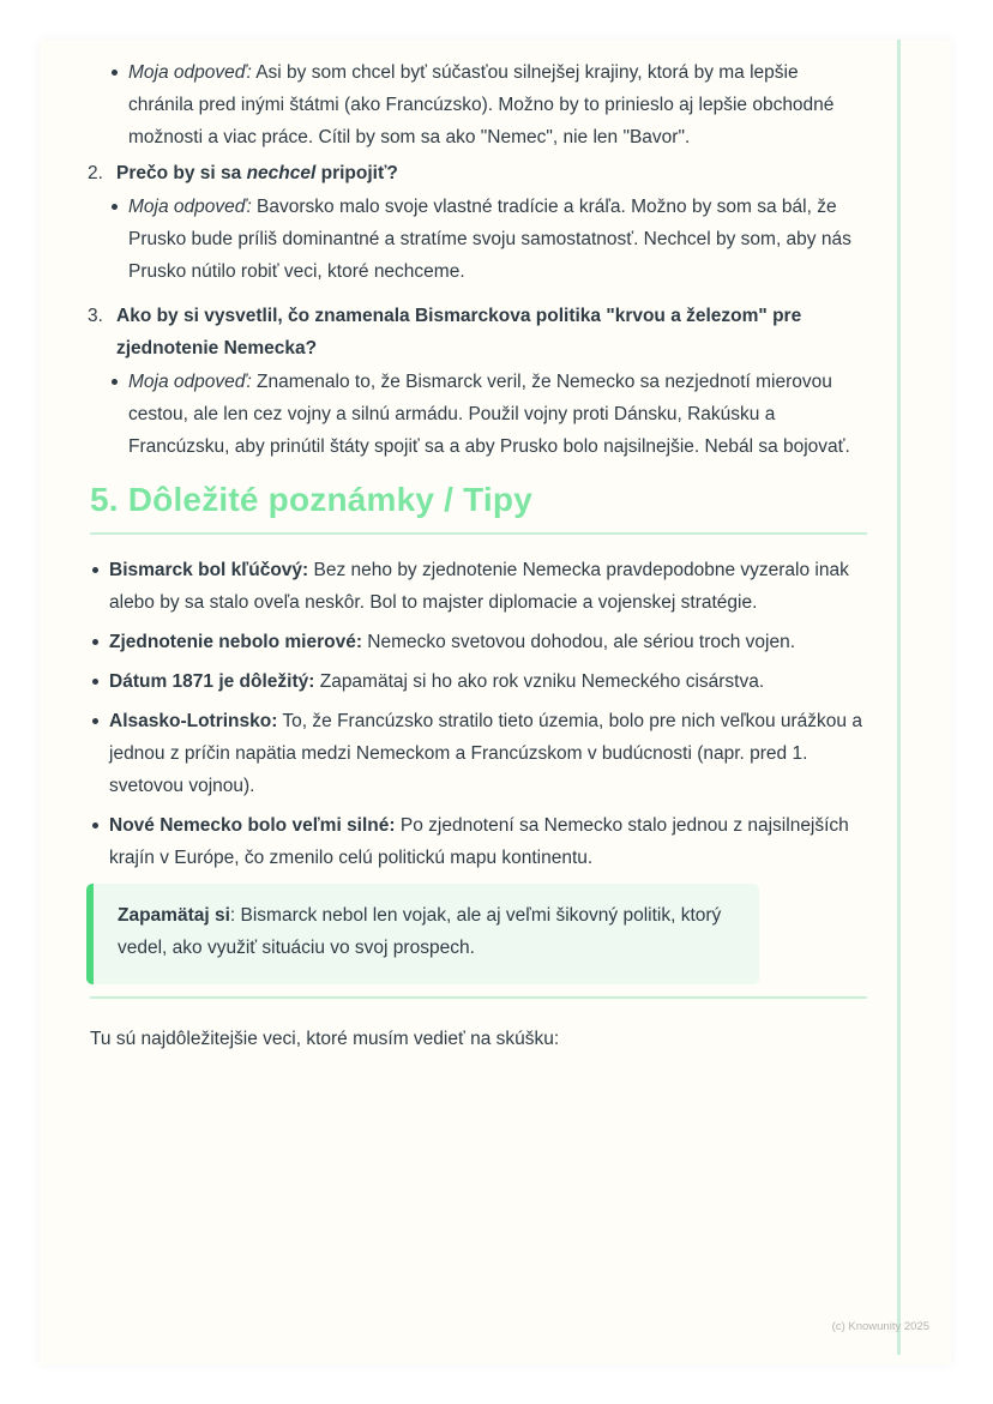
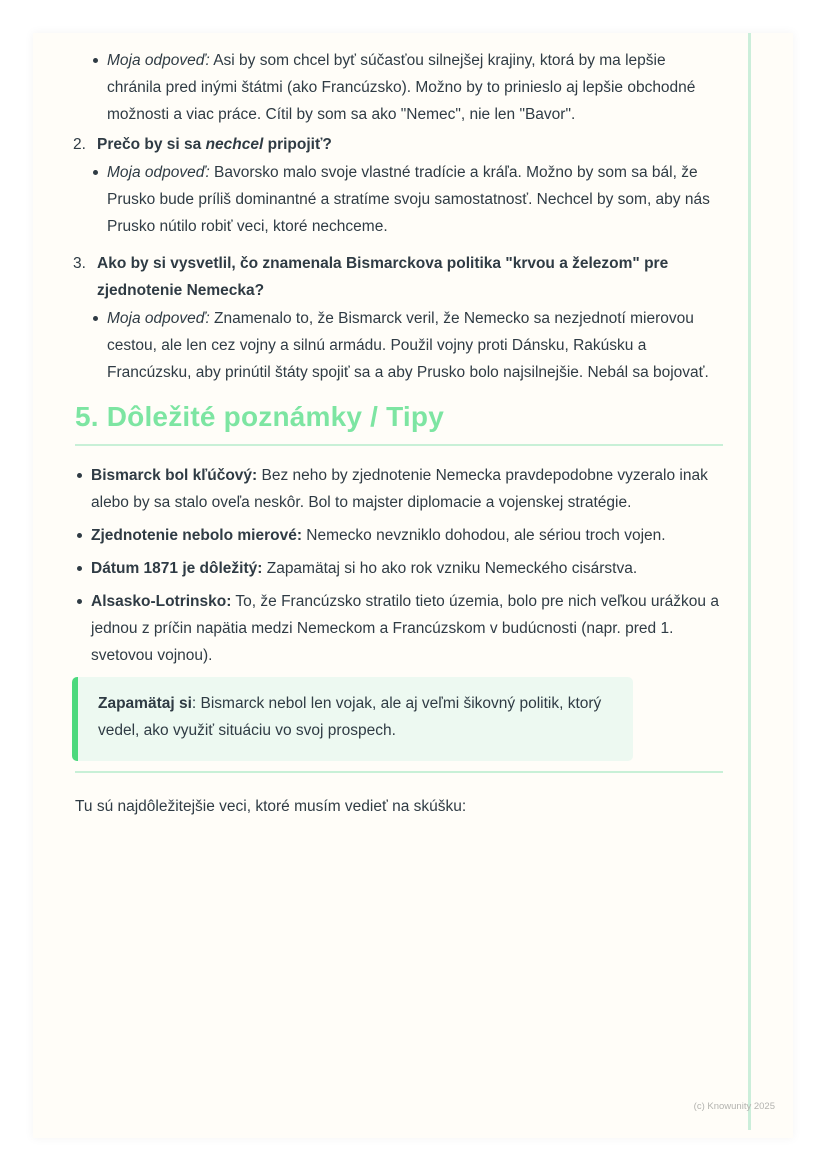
  Moja odpoveď: Asi by som chcel byť súčasťou silnejšej krajiny, ktorá by ma lepšie chránila pred inými štátmi (ako Francúzsko). Možno by to prinieslo aj lepšie obchodné možnosti a viac práce. Cítil by som sa ako "Nemec", nie len "Bavor".
  2.
  Prečo by si sa nechcel pripojiť?
  Moja odpoveď: Bavorsko malo svoje vlastné tradície a kráľa. Možno by som sa bál, že Prusko bude príliš dominantné a stratíme svoju samostatnosť. Nechcel by som, aby nás Prusko nútilo robiť veci, ktoré nechceme.
  3.
  Ako by si vysvetlil, čo znamenala Bismarckova politika "krvou a železom" pre zjednotenie Nemecka?
  Moja odpoveď: Znamenalo to, že Bismarck veril, že Nemecko sa nezjednotí mierovou cestou, ale len cez vojny a silnú armádu. Použil vojny proti Dánsku, Rakúsku a Francúzsku, aby prinútil štáty spojiť sa a aby Prusko bolo najsilnejšie. Nebál sa bojovať.
  5. Dôležité poznámky / Tipy
  Bismarck bol kľúčový: Bez neho by zjednotenie Nemecka pravdepodobne vyzeralo inak alebo by sa stalo oveľa neskôr. Bol to majster diplomacie a vojenskej stratégie.
- Zjednotenie nebolo mierové: Nemecko svetovou dohodou, ale sériou troch vojen.
+ Zjednotenie nebolo mierové: Nemecko nevzniklo dohodou, ale sériou troch vojen.
  Dátum 1871 je dôležitý: Zapamätaj si ho ako rok vzniku Nemeckého cisárstva.
  Alsasko-Lotrinsko: To, že Francúzsko stratilo tieto územia, bolo pre nich veľkou urážkou a jednou z príčin napätia medzi Nemeckom a Francúzskom v budúcnosti (napr. pred 1. svetovou vojnou).
- Nové Nemecko bolo veľmi silné: Po zjednotení sa Nemecko stalo jednou z najsilnejších krajín v Európe, čo zmenilo celú politickú mapu kontinentu.
  Zapamätaj si: Bismarck nebol len vojak, ale aj veľmi šikovný politik, ktorý vedel, ako využiť situáciu vo svoj prospech.
  Tu sú najdôležitejšie veci, ktoré musím vedieť na skúšku:
  (c) Knowunity 2025
